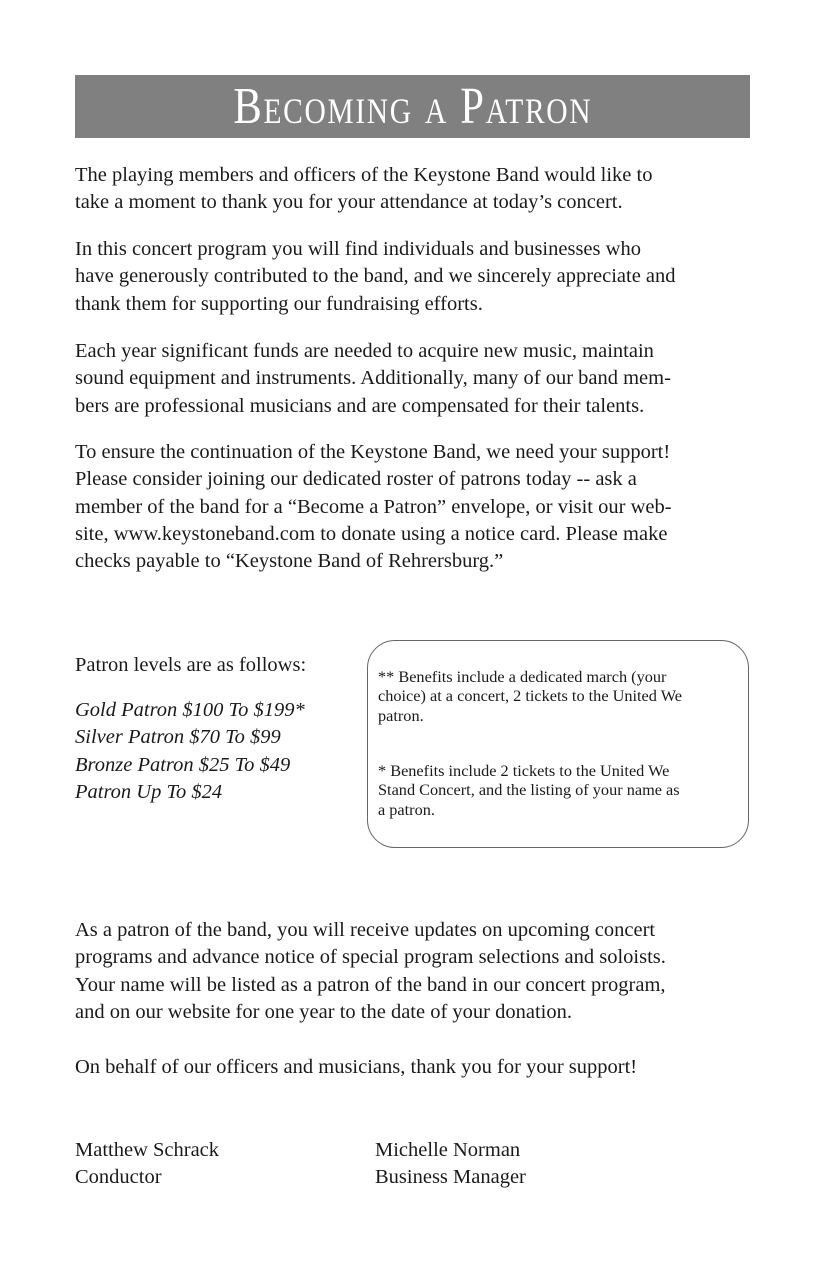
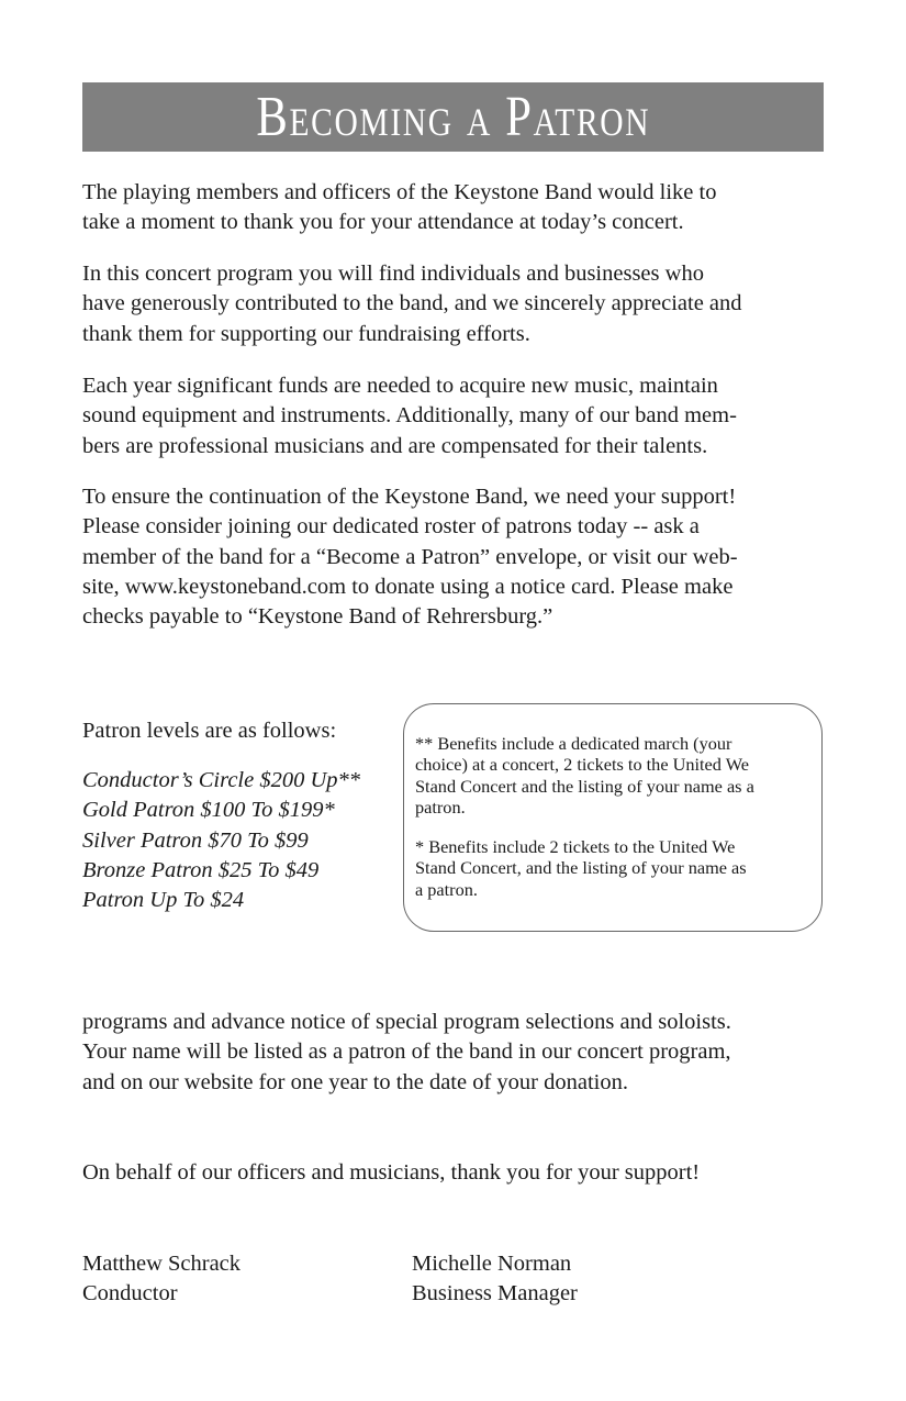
  Becoming a Patron
  The playing members and officers of the Keystone Band would like to
  take a moment to thank you for your attendance at today’s concert.
  In this concert program you will find individuals and businesses who
  have generously contributed to the band, and we sincerely appreciate and
  thank them for supporting our fundraising efforts.
  Each year significant funds are needed to acquire new music, maintain
  sound equipment and instruments. Additionally, many of our band mem-
  bers are professional musicians and are compensated for their talents.
  To ensure the continuation of the Keystone Band, we need your support!
  Please consider joining our dedicated roster of patrons today -- ask a
  member of the band for a “Become a Patron” envelope, or visit our web-
  site, www.keystoneband.com to donate using a notice card. Please make
  checks payable to “Keystone Band of Rehrersburg.”
  Patron levels are as follows:
+ Conductor’s Circle $200 Up**
  Gold Patron $100 To $199*
  Silver Patron $70 To $99
  Bronze Patron $25 To $49
  Patron Up To $24
  ** Benefits include a dedicated march (your
  choice) at a concert, 2 tickets to the United We
+ Stand Concert and the listing of your name as a
  patron.
  * Benefits include 2 tickets to the United We
  Stand Concert, and the listing of your name as
  a patron.
- As a patron of the band, you will receive updates on upcoming concert
  programs and advance notice of special program selections and soloists.
  Your name will be listed as a patron of the band in our concert program,
  and on our website for one year to the date of your donation.
  On behalf of our officers and musicians, thank you for your support!
  Matthew Schrack
  Conductor
  Michelle Norman
  Business Manager
